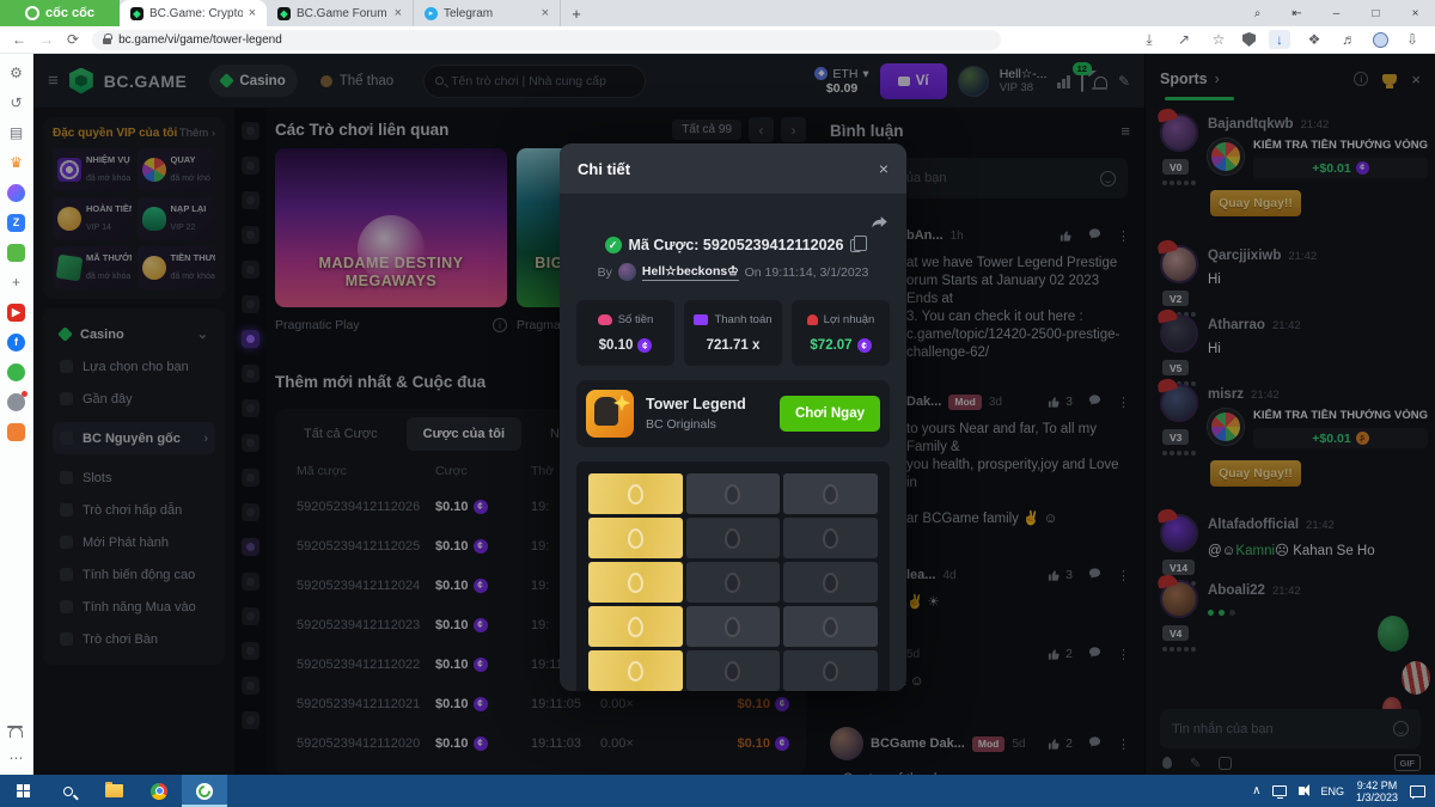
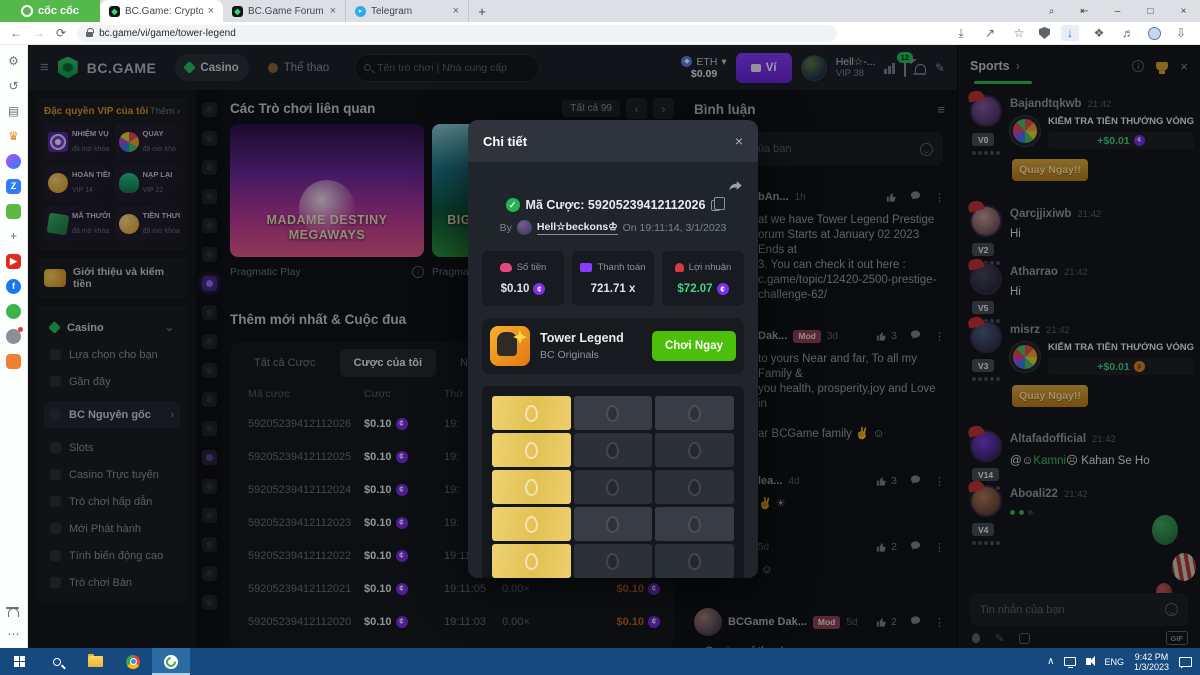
  cốc cốc
  ◆
  ×
  ◆
  ×
  Telegram
  ×
  +
  ⌕
  ⇤
  –
  □
  ×
  ←
  →
  ⟳
  bc.game/vi/game/tower-legend
  ⤓
  ↗
  ☆
  ↓
  ❖
  ♬
  ⇩
  ⚙
  ↺
  ▤
  ♛
  Z
  +
  ▶
  f
  ⋯
  ≡
  BC.GAME
  Casino
  Thể thao
  Tên trò chơi | Nhà cung cấp
  ETH
  ▾
  $0.09
  Ví
  Hell☆-...
  VIP 38
  12
  ✎
  Đặc quyền VIP của tôi
  Thêm ›
  NHIỆM VỤ
  QUAY
  HOÀN TIỀ
  NẠP LẠI
  MÃ THƯỞ
  TIỀN THƯ
+ Giới thiệu và kiếm tiền
  Casino
  ⌄
  Lựa chọn cho bạn
  Gần đây
  BC Nguyên gốc
  ›
  Slots
+ Casino Trực tuyến
  Trò chơi hấp dẫn
  Mới Phát hành
  Tính biến động cao
- Tính năng Mua vào
  Trò chơi Bàn
  Các Trò chơi liên quan
  Tất cả 99
  ‹
  ›
  Pragmatic Play
  Thêm mới nhất & Cuộc đua
  Tất cả Cược
  Cược của tôi
  Mã cược
  Cược
  Thờ
  59205239412112026
  $0.10
  ¢
  19:
  59205239412112025
  $0.10
  ¢
  19:
  59205239412112024
  $0.10
  ¢
  19:
  59205239412112023
  $0.10
  ¢
  19:
  59205239412112022
  $0.10
  ¢
  59205239412112021
  $0.10
  ¢
  19:11:05
  0.00×
  $0.10
  ¢
  59205239412112020
  $0.10
  ¢
  19:11:03
  0.00×
  $0.10
  ¢
  Bình luận
  ≡
  bAn...
  1h
  ⋮
  at we have Tower Legend Prestige
  orum Starts at January 02 2023 Ends at
  3. You can check it out here :
  c.game/topic/12420-2500-prestige-
  challenge-62/
  Dak...
  Mod
  3d
  3
  ⋮
  to yours Near and far, To all my Family &
  you health, prosperity,joy and Love in
  ar BCGame family ✌ ☺
  lea...
  4d
  3
  ⋮
  ✌ ☀
  5d
  2
  ⋮
  BCGame Dak...
  Mod
  5d
  2
  ⋮
  Sports
  ›
  i
  ×
  V0
  Bajandtqkwb
  21:42
  KIẾM TRA TIỀN THƯỞNG VÒNG
  +$0.01
  Quay Ngay!!
  V2
  Qarcjjixiwb
  21:42
  Hi
  V5
  Atharrao
  21:42
  Hi
  V3
  misrz
  21:42
  KIẾM TRA TIỀN THƯỞNG VÒNG
  +$0.01
  Quay Ngay!!
  V14
  Altafadofficial
  21:42
  @☺Kamni☹ Kahan Se Ho
  V4
  Aboali22
  21:42
  Tin nhắn của bạn
  ✎
  GIF
  Chi tiết
  ×
  ✓
  Mã Cược: 59205239412112026
  By
  Hell☆beckons♔
  On 19:11:14, 3/1/2023
  Số tiền
  $0.10
  ¢
  Thanh toán
  721.71 x
  Lợi nhuận
  $72.07
  ¢
  Tower Legend
  BC Originals
  Chơi Ngay
  ∧
  ENG
  9:42 PM
  1/3/2023
